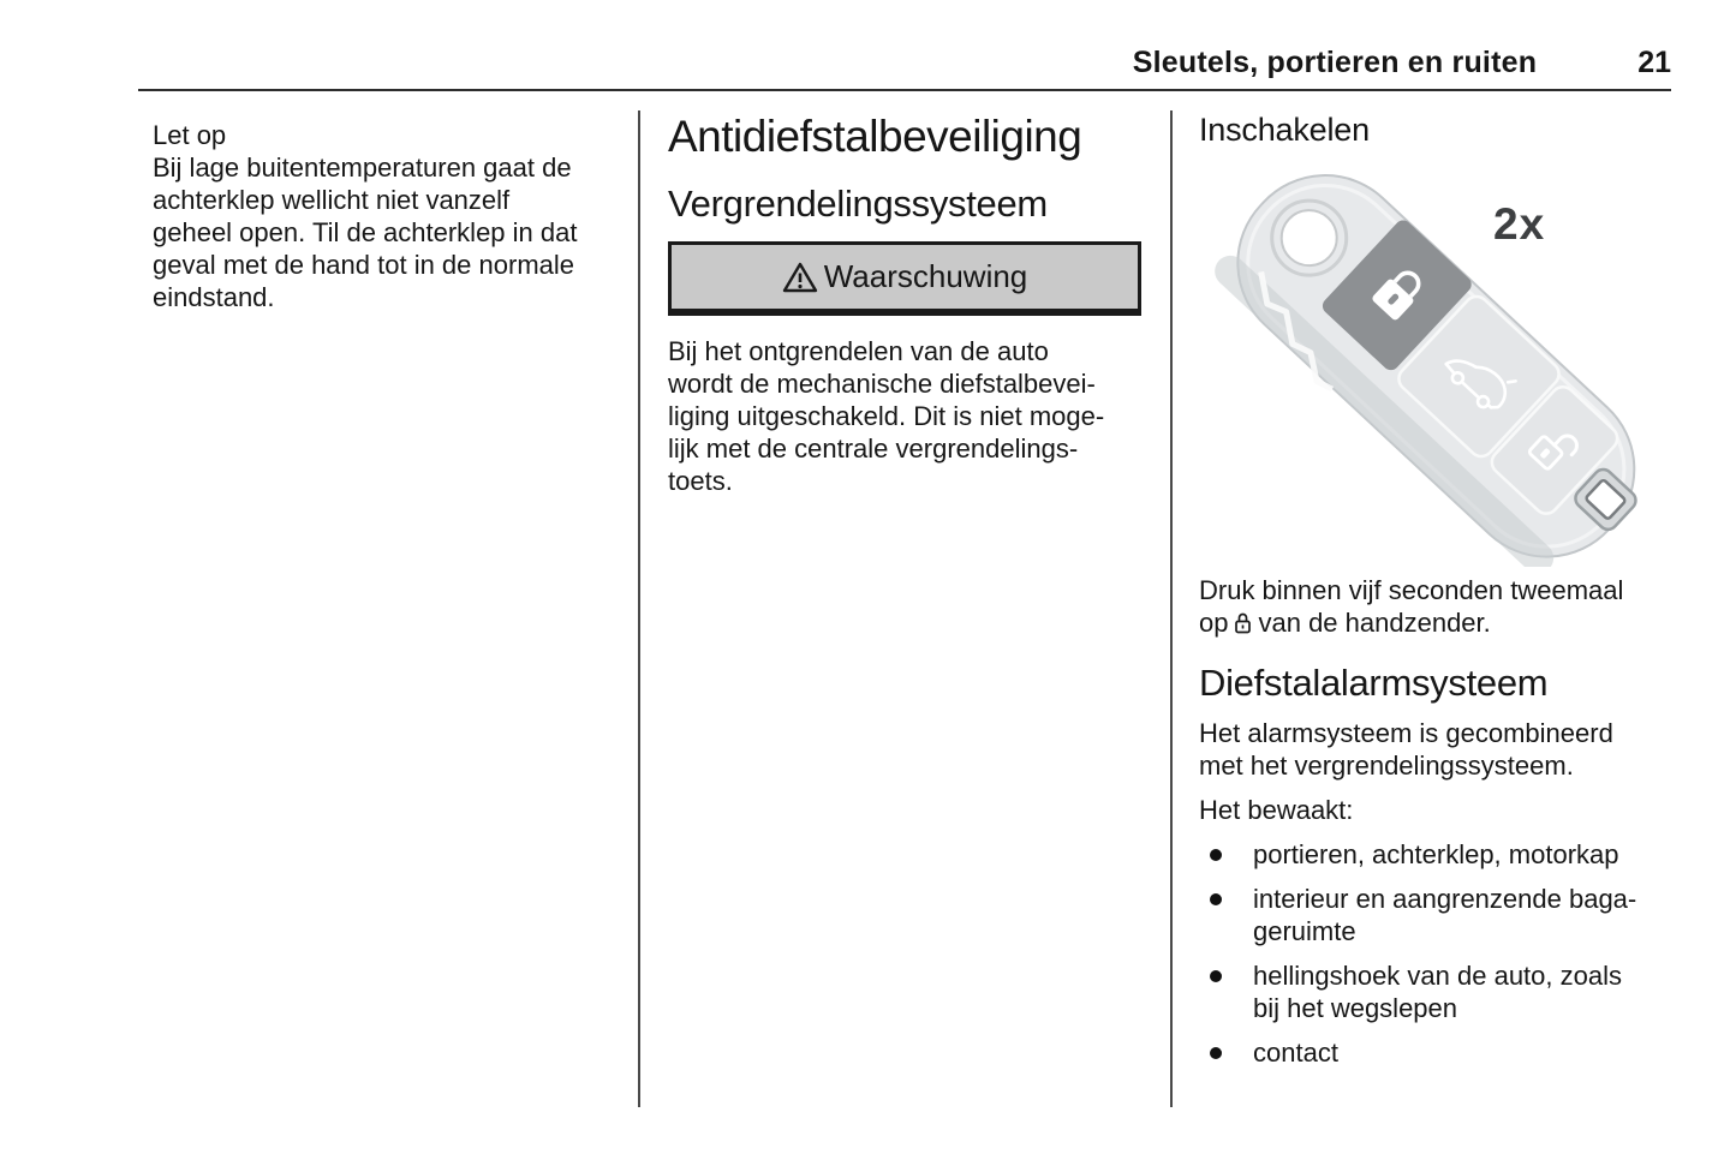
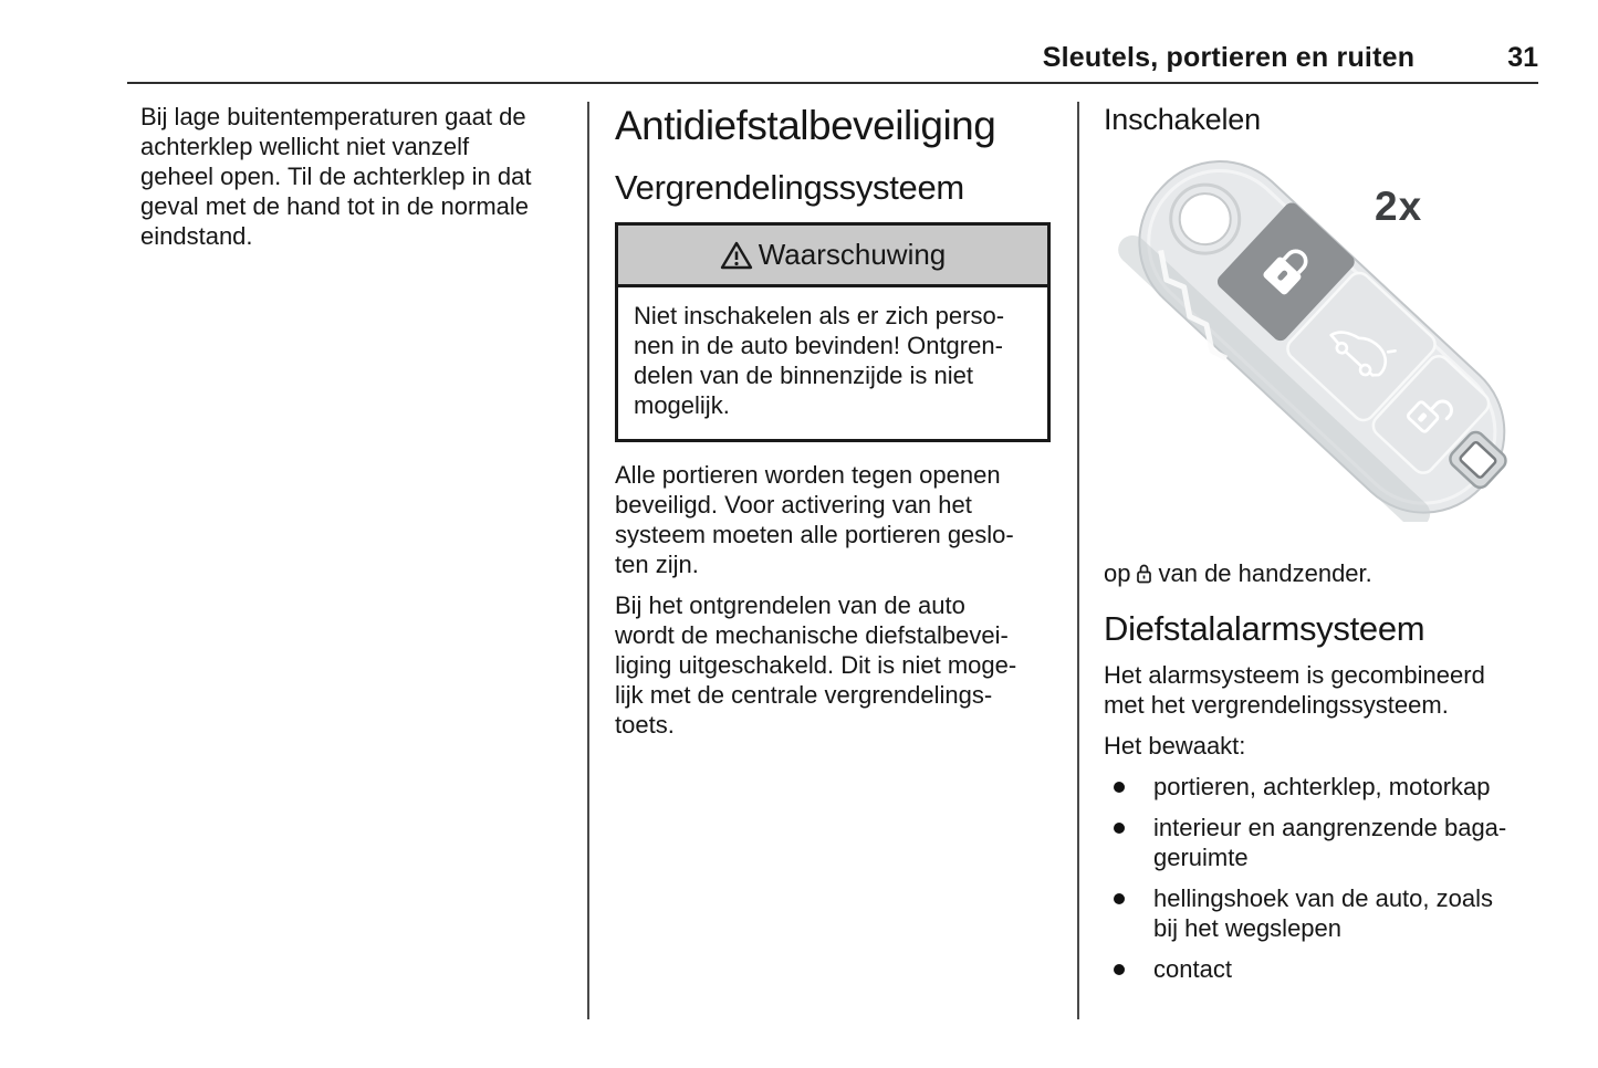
  Sleutels, portieren en ruiten
- 21
+ 31
- Let op
  Bij lage buitentemperaturen gaat de
  achterklep wellicht niet vanzelf
  geheel open. Til de achterklep in dat
  geval met de hand tot in de normale
  eindstand.
  Antidiefstalbeveiliging
  Vergrendelingssysteem
  Waarschuwing
+ Niet inschakelen als er zich perso-
+ nen in de auto bevinden! Ontgren-
+ delen van de binnenzijde is niet
+ mogelijk.
+ Alle portieren worden tegen openen
+ beveiligd. Voor activering van het
+ systeem moeten alle portieren geslo-
+ ten zijn.
  Bij het ontgrendelen van de auto
  wordt de mechanische diefstalbevei-
  liging uitgeschakeld. Dit is niet moge-
  lijk met de centrale vergrendelings-
  toets.
  Inschakelen
  2x
- Druk binnen vijf seconden tweemaal
  op van de handzender.
  Diefstalalarmsysteem
  Het alarmsysteem is gecombineerd
  met het vergrendelingssysteem.
  Het bewaakt:
  portieren, achterklep, motorkap
  interieur en aangrenzende baga-
  geruimte
  hellingshoek van de auto, zoals
  bij het wegslepen
  contact
